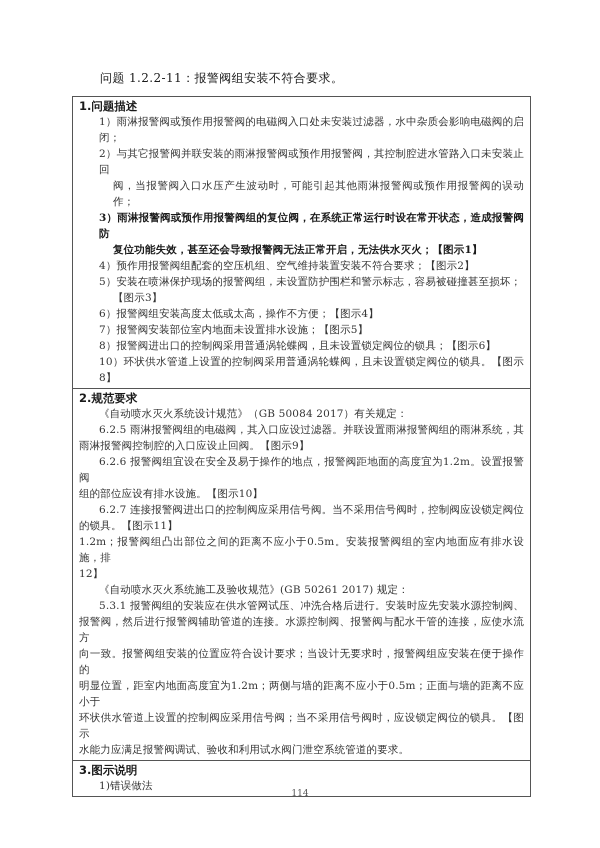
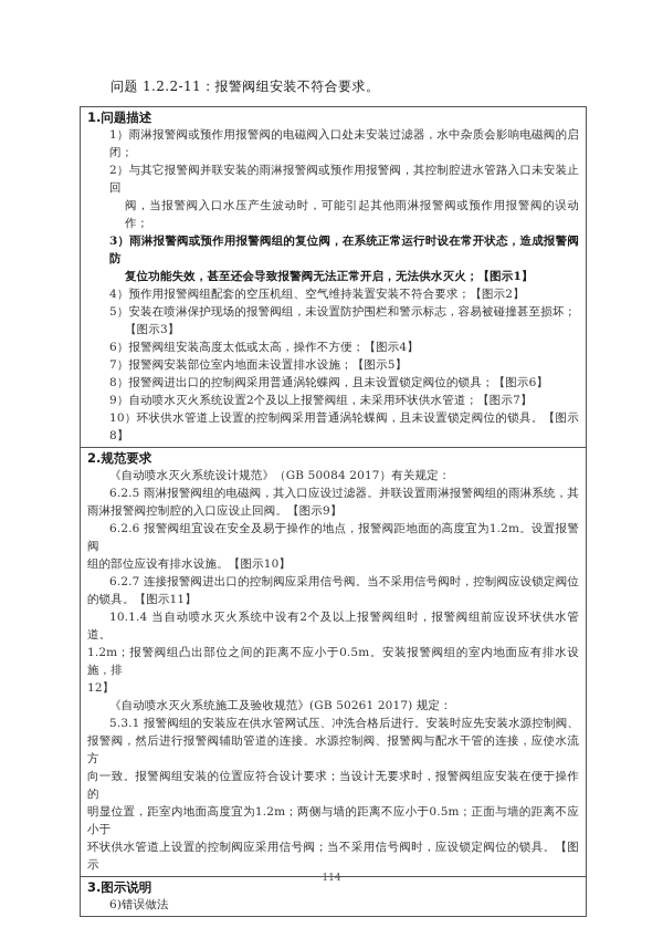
  问题 1.2.2-11：报警阀组安装不符合要求。
  1.问题描述
  1）雨淋报警阀或预作用报警阀的电磁阀入口处未安装过滤器，水中杂质会影响电磁阀的启闭；
  2）与其它报警阀并联安装的雨淋报警阀或预作用报警阀，其控制腔进水管路入口未安装止回
  阀，当报警阀入口水压产生波动时，可能引起其他雨淋报警阀或预作用报警阀的误动作；
  3）雨淋报警阀或预作用报警阀组的复位阀，在系统正常运行时设在常开状态，造成报警阀防
  复位功能失效，甚至还会导致报警阀无法正常开启，无法供水灭火；【图示1】
  4）预作用报警阀组配套的空压机组、空气维持装置安装不符合要求；【图示2】
  5）安装在喷淋保护现场的报警阀组，未设置防护围栏和警示标志，容易被碰撞甚至损坏；
  【图示3】
  6）报警阀组安装高度太低或太高，操作不方便；【图示4】
  7）报警阀安装部位室内地面未设置排水设施；【图示5】
  8）报警阀进出口的控制阀采用普通涡轮蝶阀，且未设置锁定阀位的锁具；【图示6】
+ 9）自动喷水灭火系统设置2个及以上报警阀组，未采用环状供水管道；【图示7】
  10）环状供水管道上设置的控制阀采用普通涡轮蝶阀，且未设置锁定阀位的锁具。【图示8】
  2.规范要求
  《自动喷水灭火系统设计规范》（GB 50084 2017）有关规定：
  6.2.5 雨淋报警阀组的电磁阀，其入口应设过滤器。并联设置雨淋报警阀组的雨淋系统，其
  雨淋报警阀控制腔的入口应设止回阀。【图示9】
  6.2.6 报警阀组宜设在安全及易于操作的地点，报警阀距地面的高度宜为1.2m。设置报警阀
  组的部位应设有排水设施。【图示10】
  6.2.7 连接报警阀进出口的控制阀应采用信号阀。当不采用信号阀时，控制阀应设锁定阀位
  的锁具。【图示11】
+ 10.1.4 当自动喷水灭火系统中设有2个及以上报警阀组时，报警阀组前应设环状供水管道。
  1.2m；报警阀组凸出部位之间的距离不应小于0.5m。安装报警阀组的室内地面应有排水设施，排
  12】
  《自动喷水灭火系统施工及验收规范》(GB 50261 2017) 规定：
  5.3.1 报警阀组的安装应在供水管网试压、冲洗合格后进行。安装时应先安装水源控制阀、
  报警阀，然后进行报警阀辅助管道的连接。水源控制阀、报警阀与配水干管的连接，应使水流方
  向一致。报警阀组安装的位置应符合设计要求；当设计无要求时，报警阀组应安装在便于操作的
  明显位置，距室内地面高度宜为1.2m；两侧与墙的距离不应小于0.5m；正面与墙的距离不应小于
  环状供水管道上设置的控制阀应采用信号阀；当不采用信号阀时，应设锁定阀位的锁具。【图示
- 水能力应满足报警阀调试、验收和利用试水阀门泄空系统管道的要求。
  3.图示说明
- 1)错误做法
+ 6)错误做法
  114
